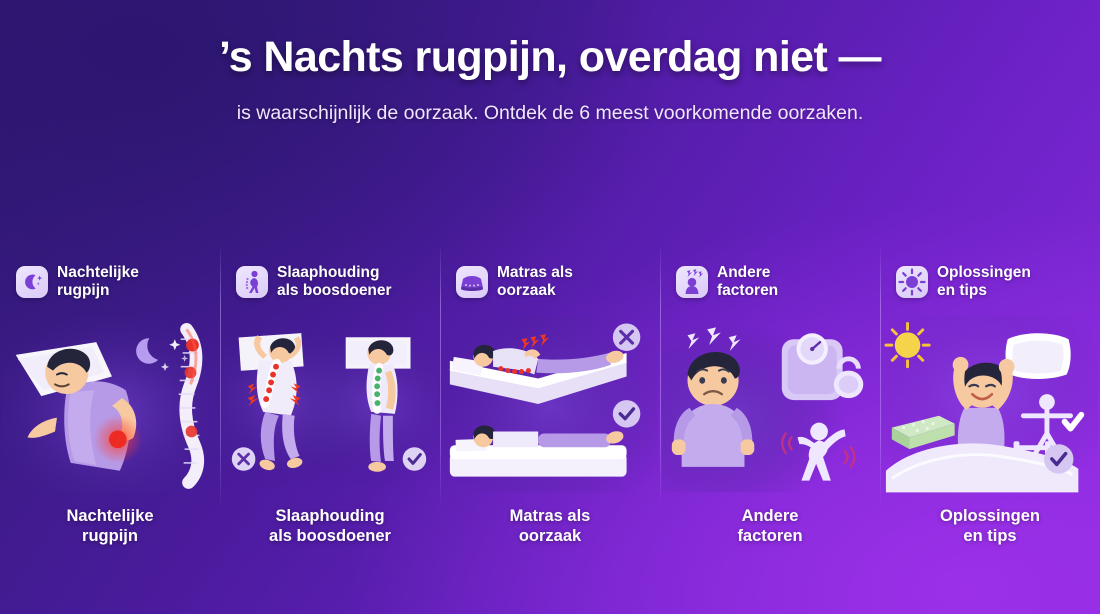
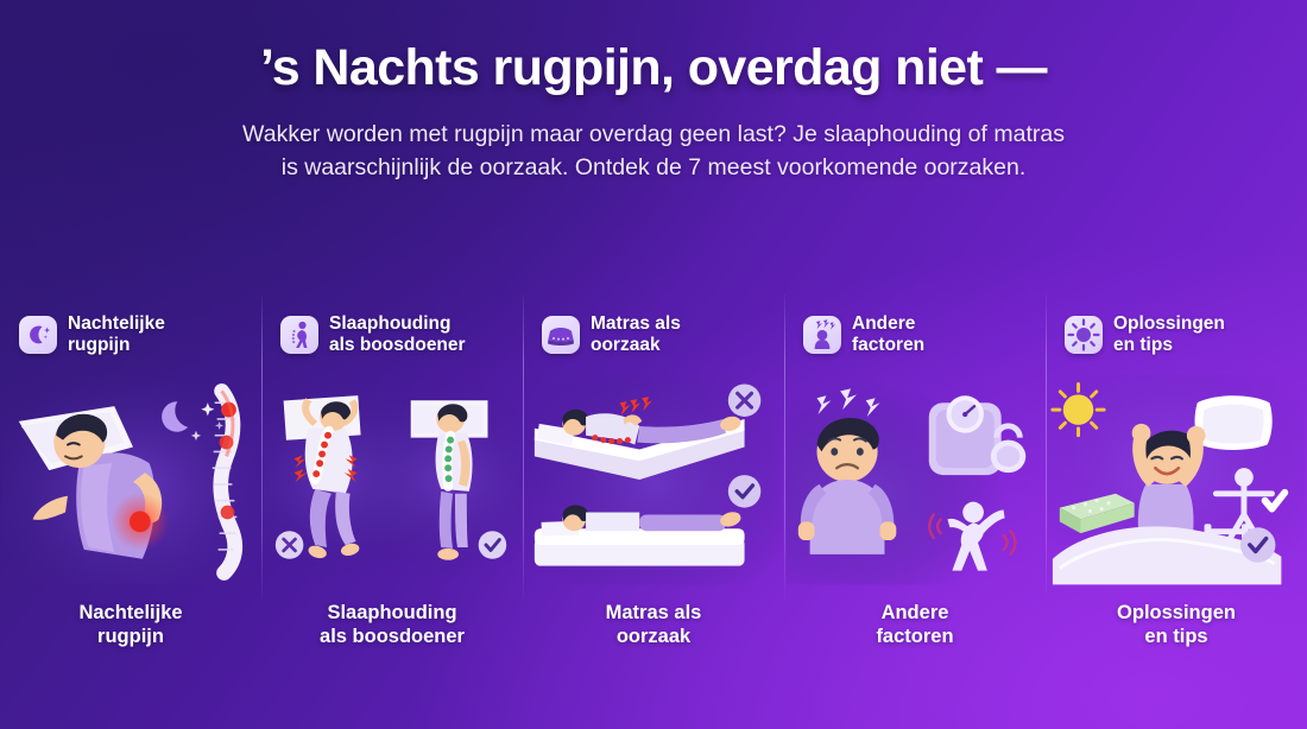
  ’s Nachts rugpijn, overdag niet —
+ Wakker worden met rugpijn maar overdag geen last? Je slaaphouding of matras
- is waarschijnlijk de oorzaak. Ontdek de 6 meest voorkomende oorzaken.
+ is waarschijnlijk de oorzaak. Ontdek de 7 meest voorkomende oorzaken.
  Nachtelijke
  rugpijn
  Nachtelijke
  rugpijn
  Slaaphouding
  als boosdoener
  Slaaphouding
  als boosdoener
  Matras als
  oorzaak
  Matras als
  oorzaak
  Andere
  factoren
  Andere
  factoren
  Oplossingen
  en tips
  Oplossingen
  en tips
